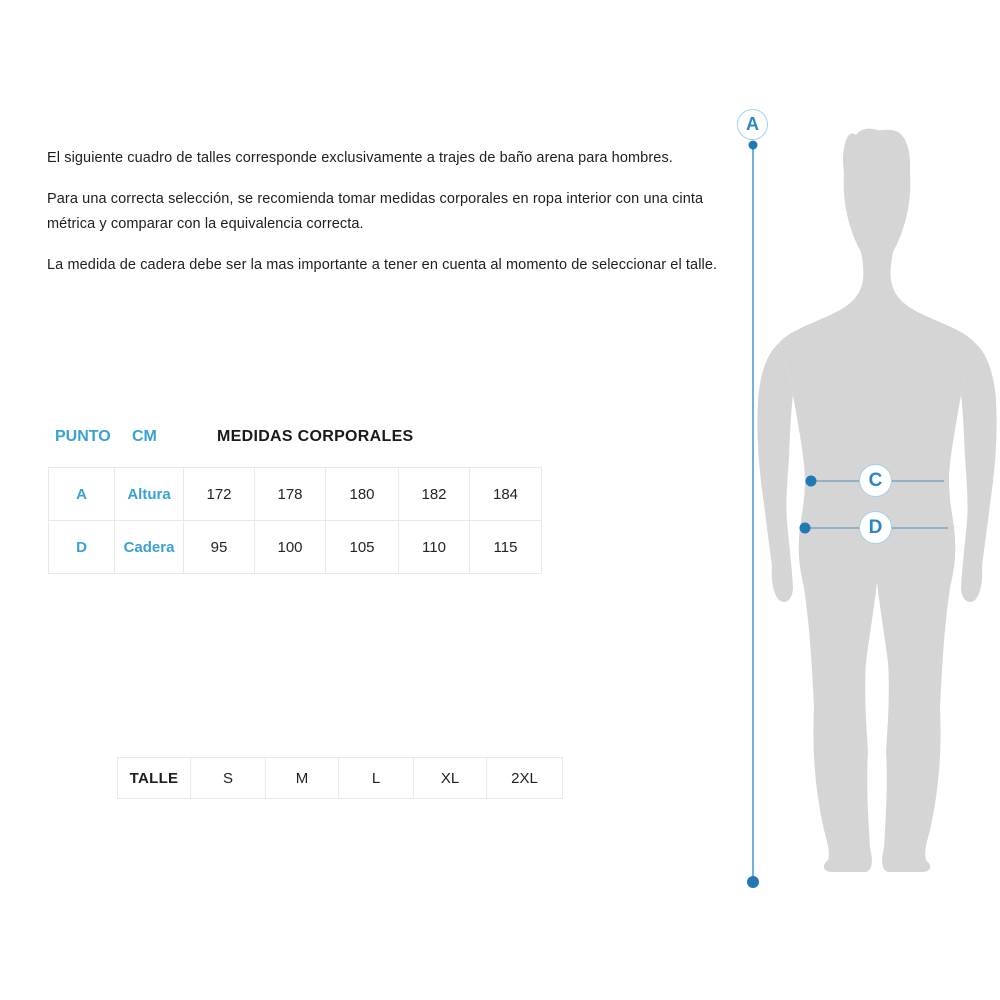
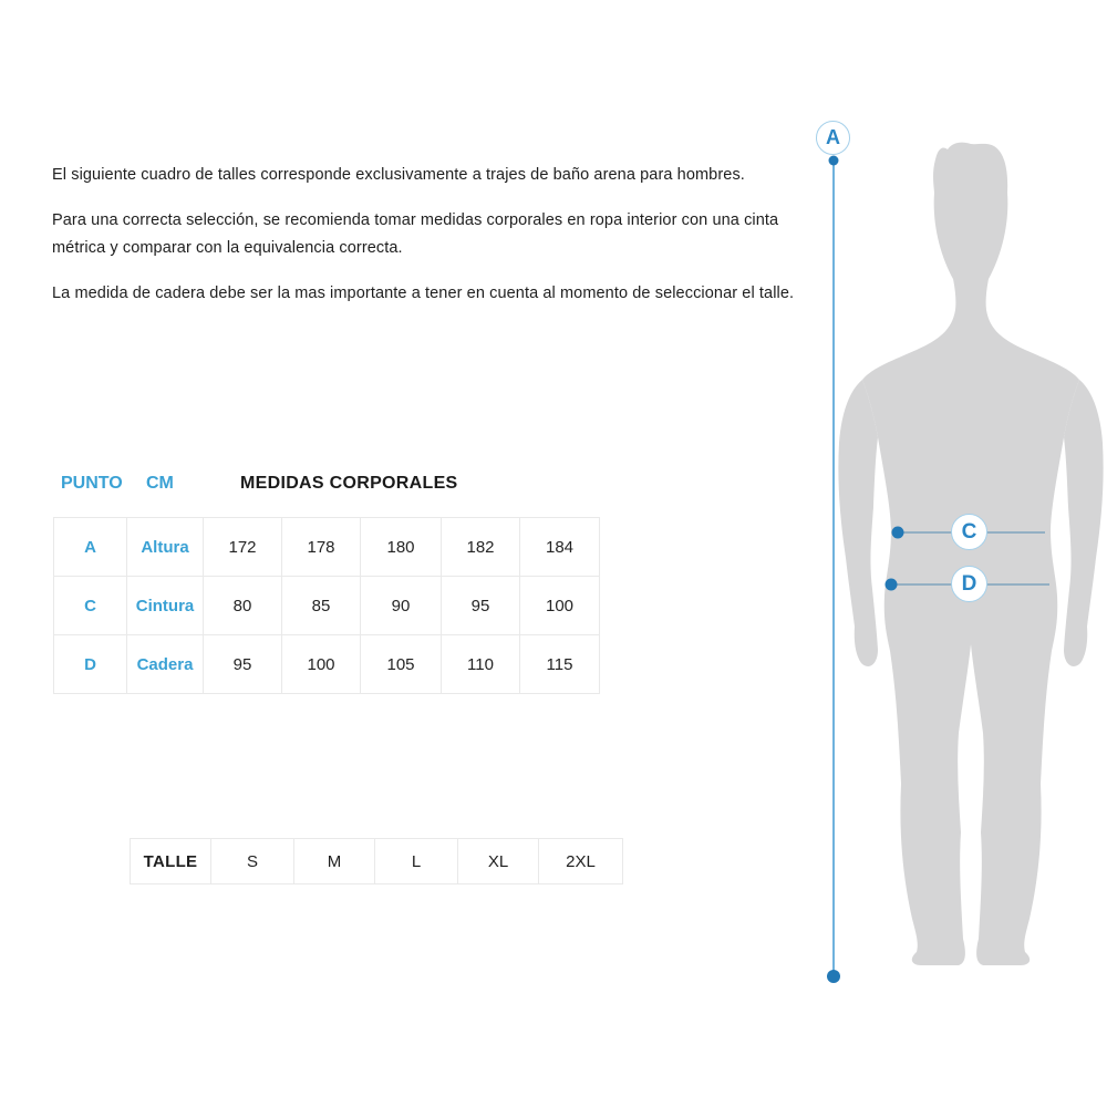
  El siguiente cuadro de talles corresponde exclusivamente a trajes de baño arena para hombres.
  Para una correcta selección, se recomienda tomar medidas corporales en ropa interior con una cinta métrica y comparar con la equivalencia correcta.
  La medida de cadera debe ser la mas importante a tener en cuenta al momento de seleccionar el talle.
  PUNTO
  CM
  MEDIDAS CORPORALES
  A	Altura	172	178	180	182	184
+ C	Cintura	80	85	90	95	100
  D	Cadera	95	100	105	110	115
  TALLE	S	M	L	XL	2XL
  A
  C
  D
